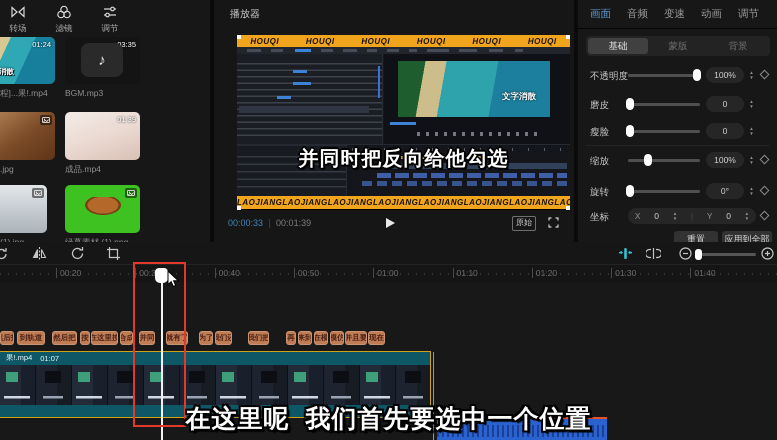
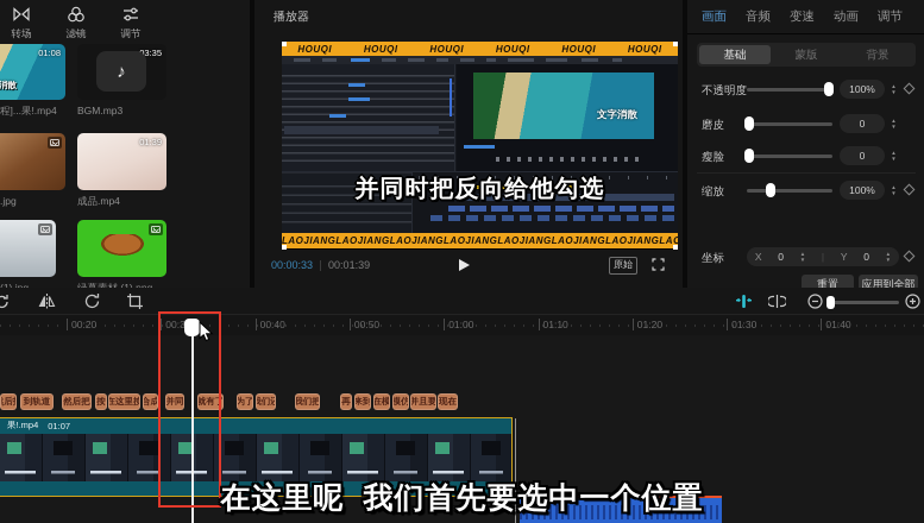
  转场
  滤镜
  调节
- 01:24
+ 01:08
  程]...果!.mp4
  3:35
  ♪
  BGM.mp3
  .jpg
  01:39
  成品.mp4
  播放器
  HOUQI
  HOUQI
  HOUQI
  HOUQI
  HOUQI
  HOUQI
  文字消散
  并同时把反向给他勾选
  LAOJIANG
  LAOJIANG
  LAOJIANG
  LAOJIANG
  LAOJIANG
  LAOJIANG
  LAOJIANG
  00:00:33
  00:01:39
  原始
  画面
  音频
  变速
  动画
  调节
  基础
  蒙版
  背景
  不透明度
  100%
  磨皮
  0
  瘦脸
  0
  缩放
  100%
- 旋转
- 0°
  坐标
  X
  0
  Y
  0
  重置
  应用到全部
  00:20
  00:3
  00:40
  00:50
  01:00
  01:10
  01:20
  01:30
  01:40
  到轨道
  然后把
  按
  在这里按
  合成
  并同
  就有了
  为了
  我们还
  我们把
  再
  来到
  在模
  模仿
  并且要
  现在
  果!.mp4
  01:07
  在这里呢 我们首先要选中一个位置
